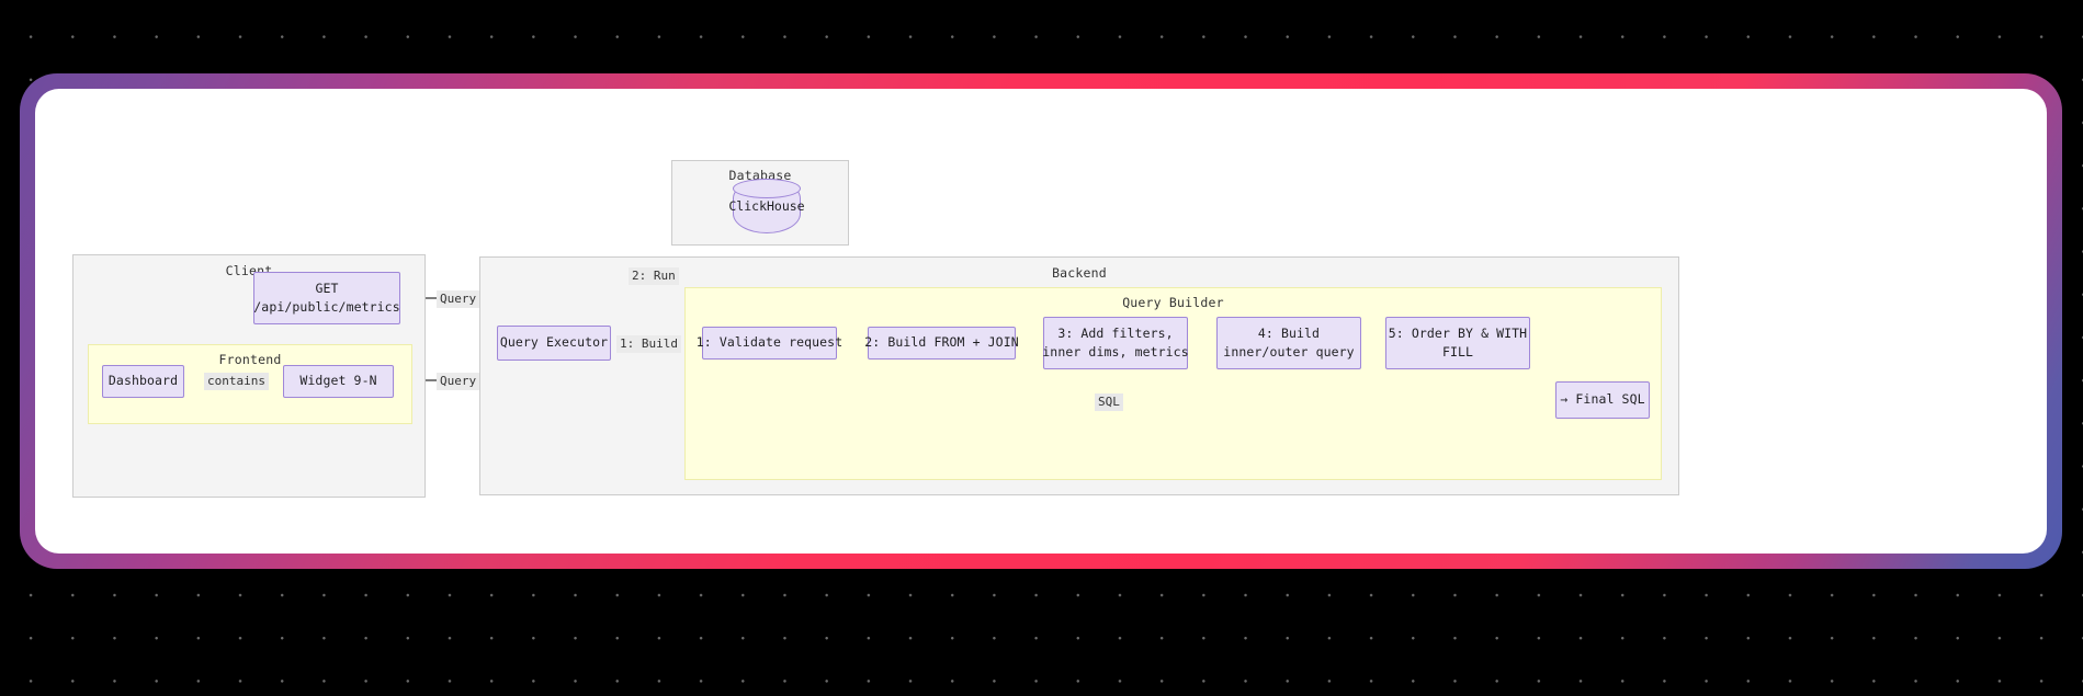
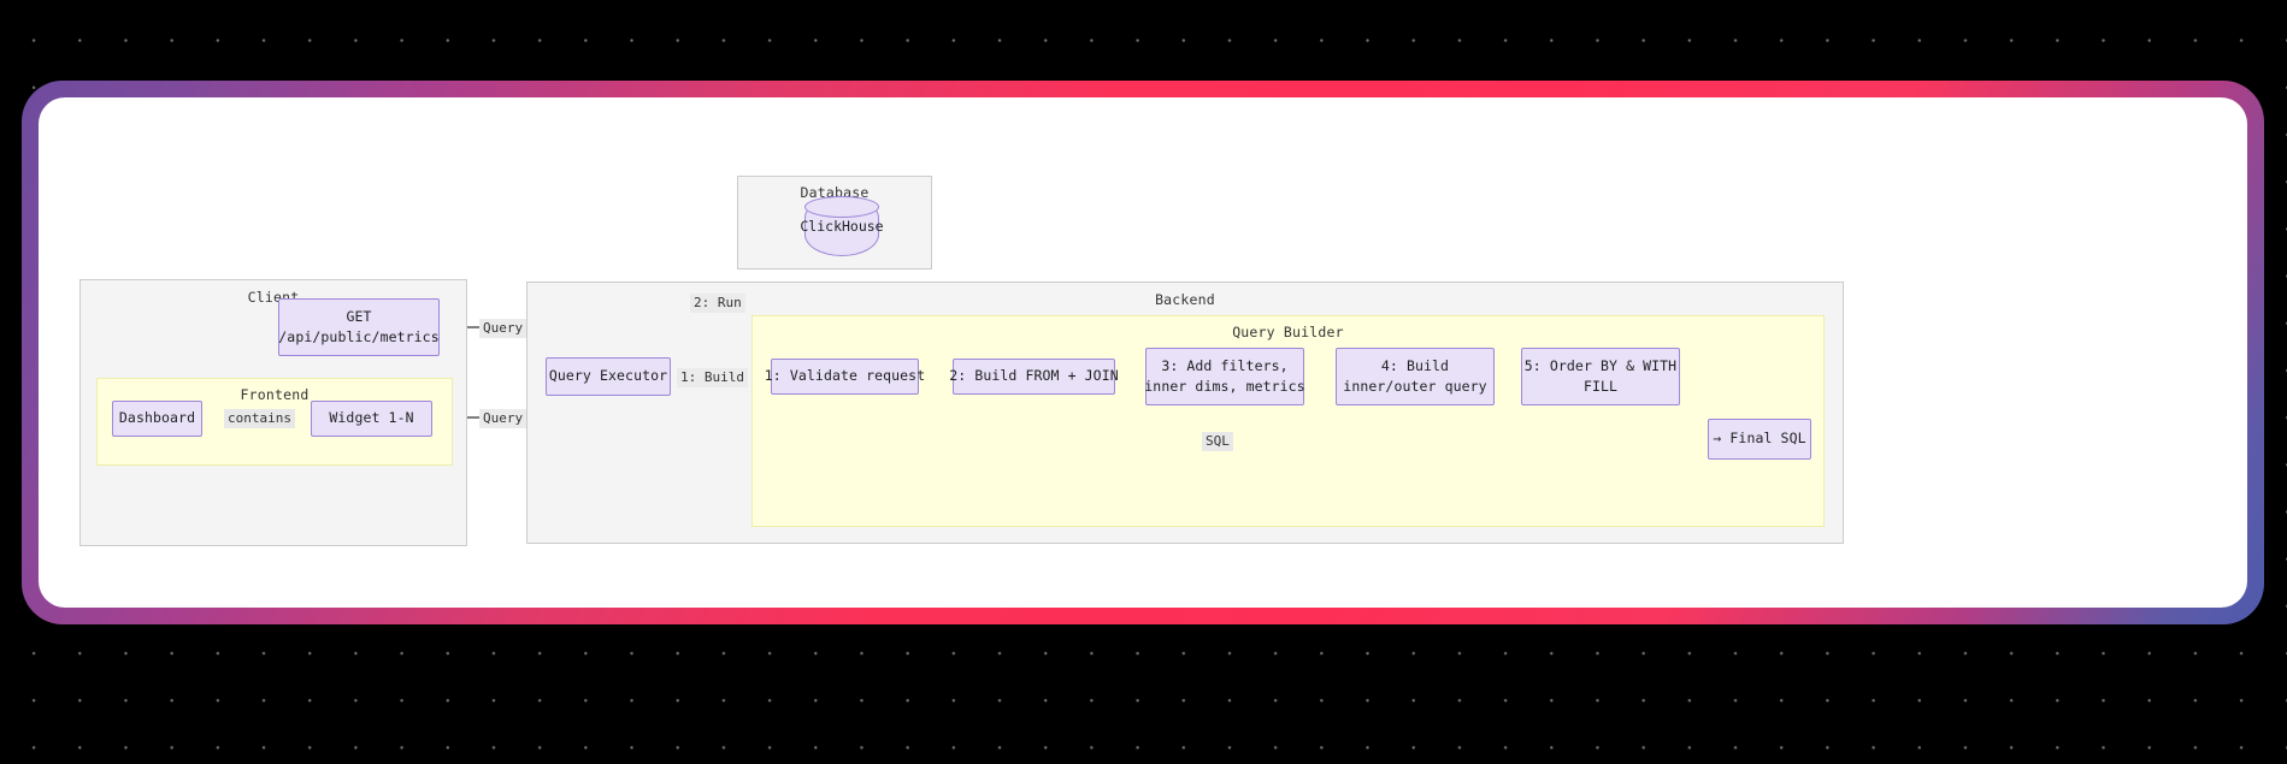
  Client
  GET
  /api/public/metrics
  Frontend
  Dashboard
- Widget 9-N
+ Widget 1-N
  Database
  ClickHouse
  Backend
  Query Executor
  Query Builder
  1: Validate request
  2: Build FROM + JOIN
  3: Add filters,
  inner dims, metrics
  4: Build
  inner/outer query
  5: Order BY & WITH
  FILL
  → Final SQL
  contains
  Query
  Query
  2: Run
  1: Build
  SQL
